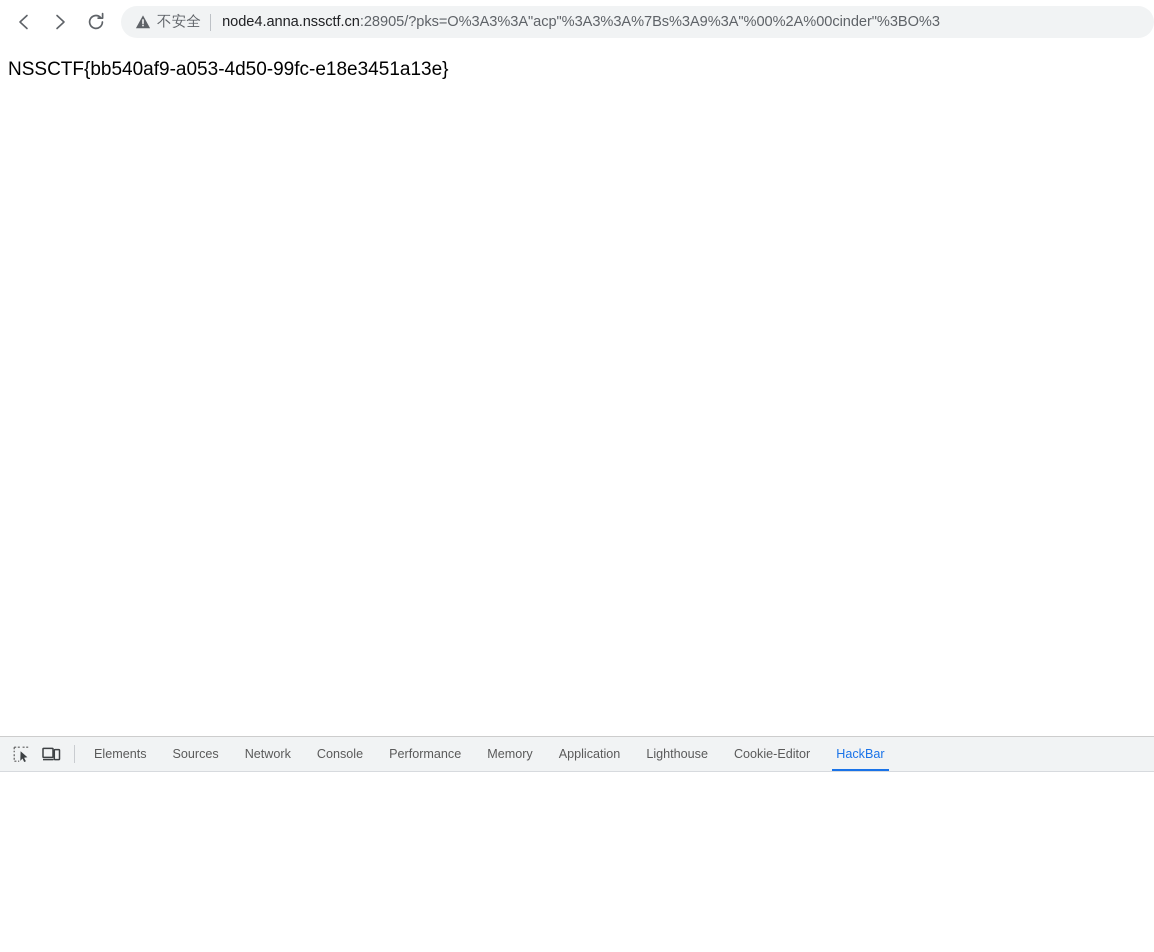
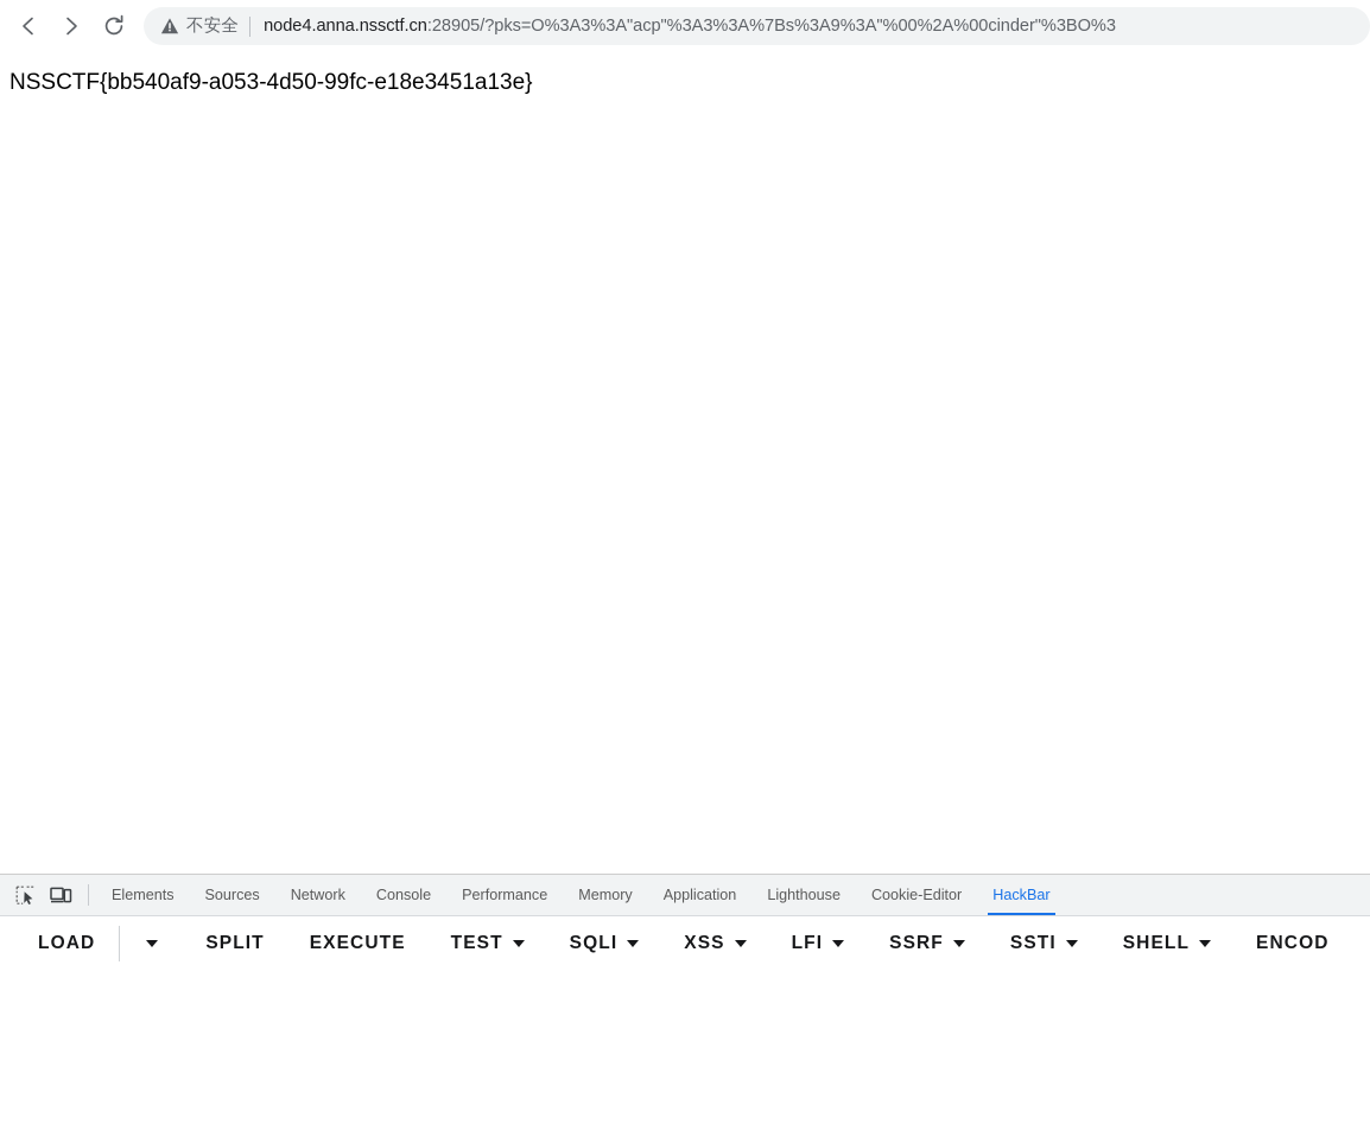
  不安全
  node4.anna.nssctf.cn:28905/?pks=O%3A3%3A"acp"%3A3%3A%7Bs%3A9%3A"%00%2A%00cinder"%3BO%3
  NSSCTF{bb540af9-a053-4d50-99fc-e18e3451a13e}
  Elements
  Sources
  Network
  Console
  Performance
  Memory
  Application
  Lighthouse
  Cookie-Editor
  HackBar
+ LOAD
+ SPLIT
+ EXECUTE
+ TEST
+ SQLI
+ XSS
+ LFI
+ SSRF
+ SSTI
+ SHELL
+ ENCOD
